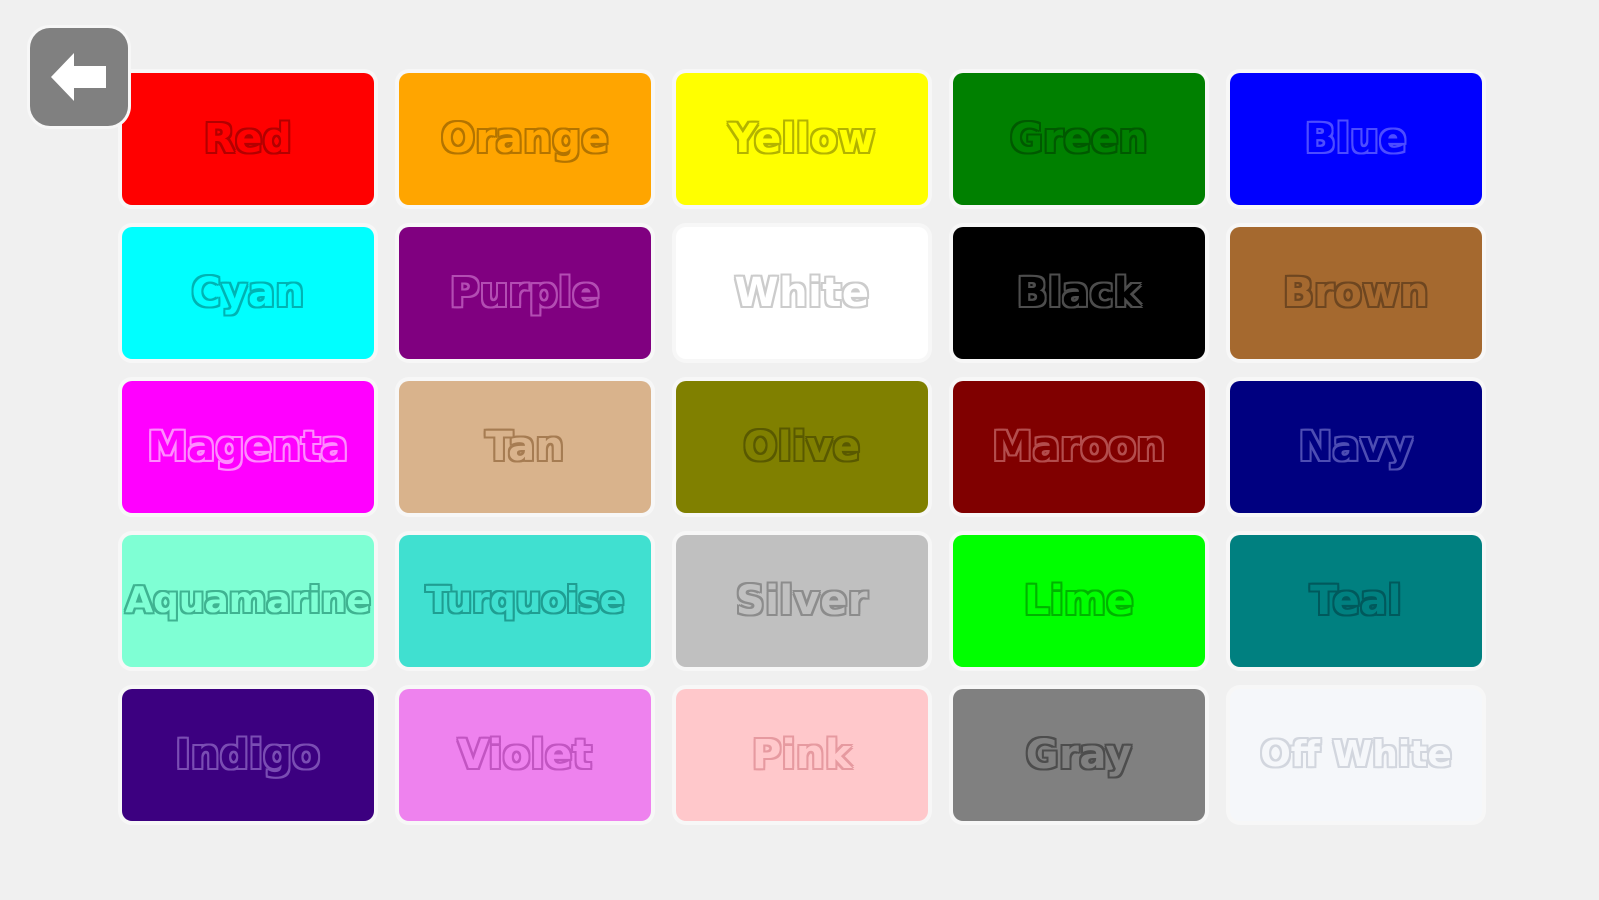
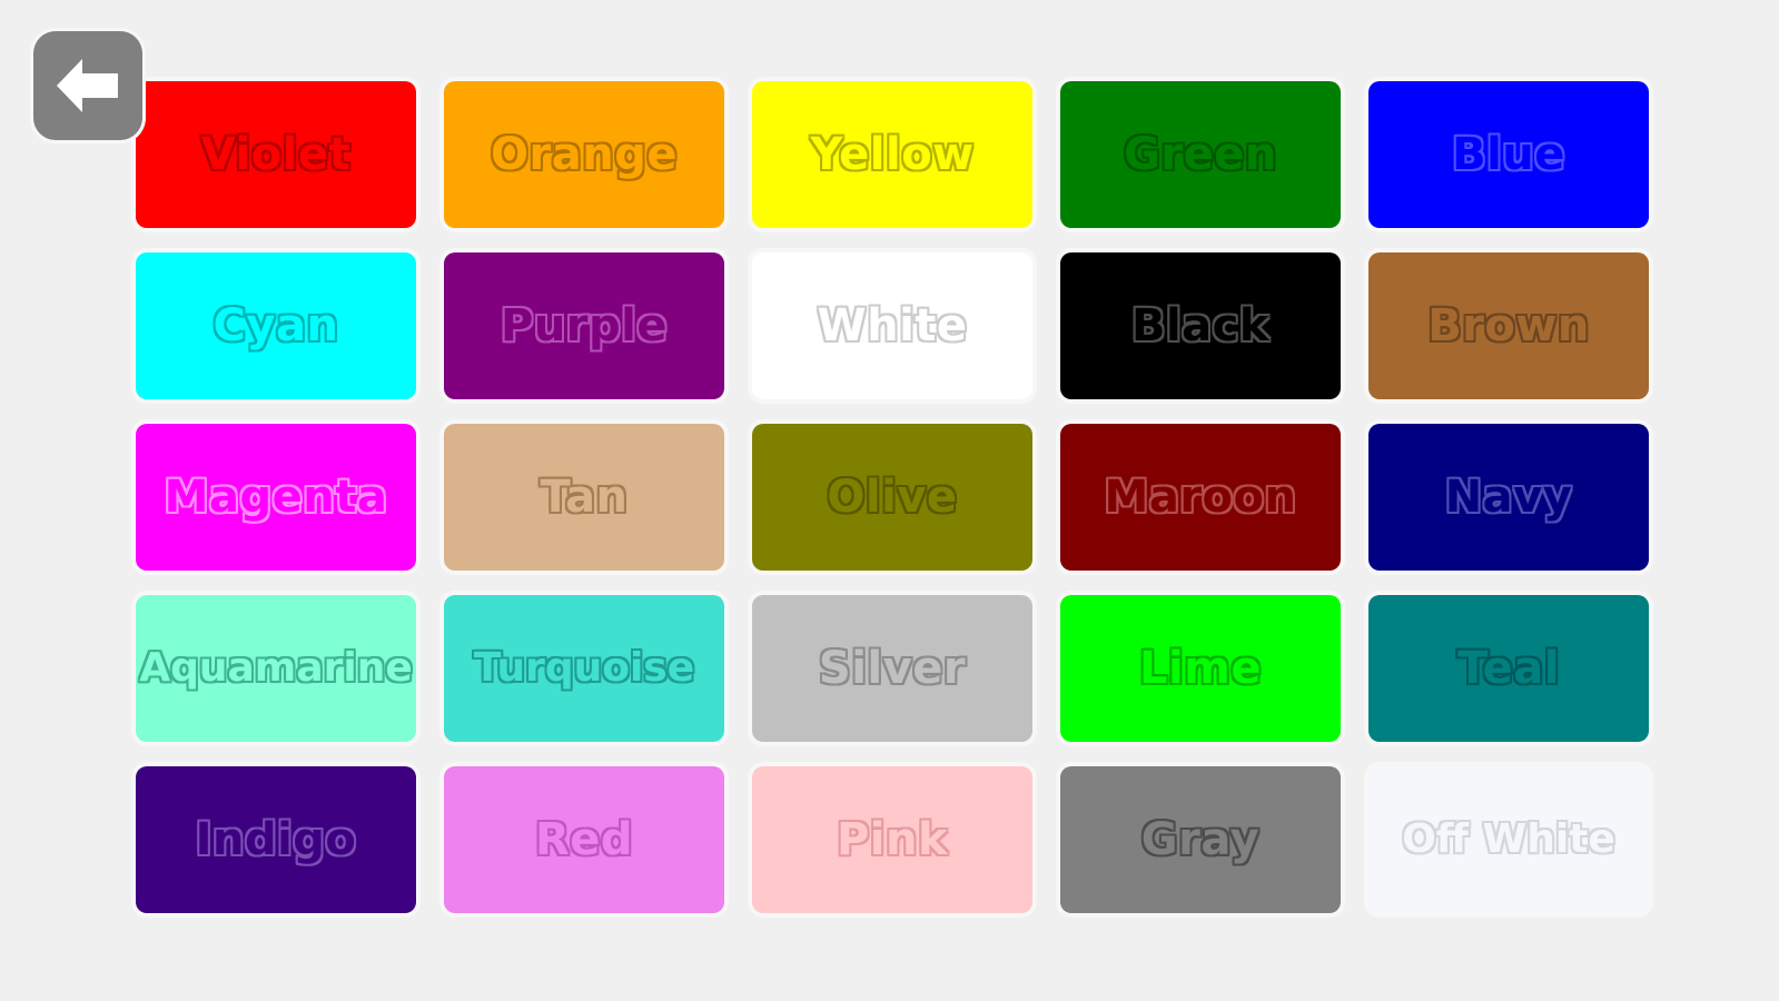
- Red
+ Violet
  Orange
  Yellow
  Green
  Blue
  Cyan
  Purple
  White
  Black
  Brown
  Magenta
  Tan
  Olive
  Maroon
  Navy
  Aquamarine
  Turquoise
  Silver
  Lime
  Teal
  Indigo
- Violet
+ Red
  Pink
  Gray
  Off White
